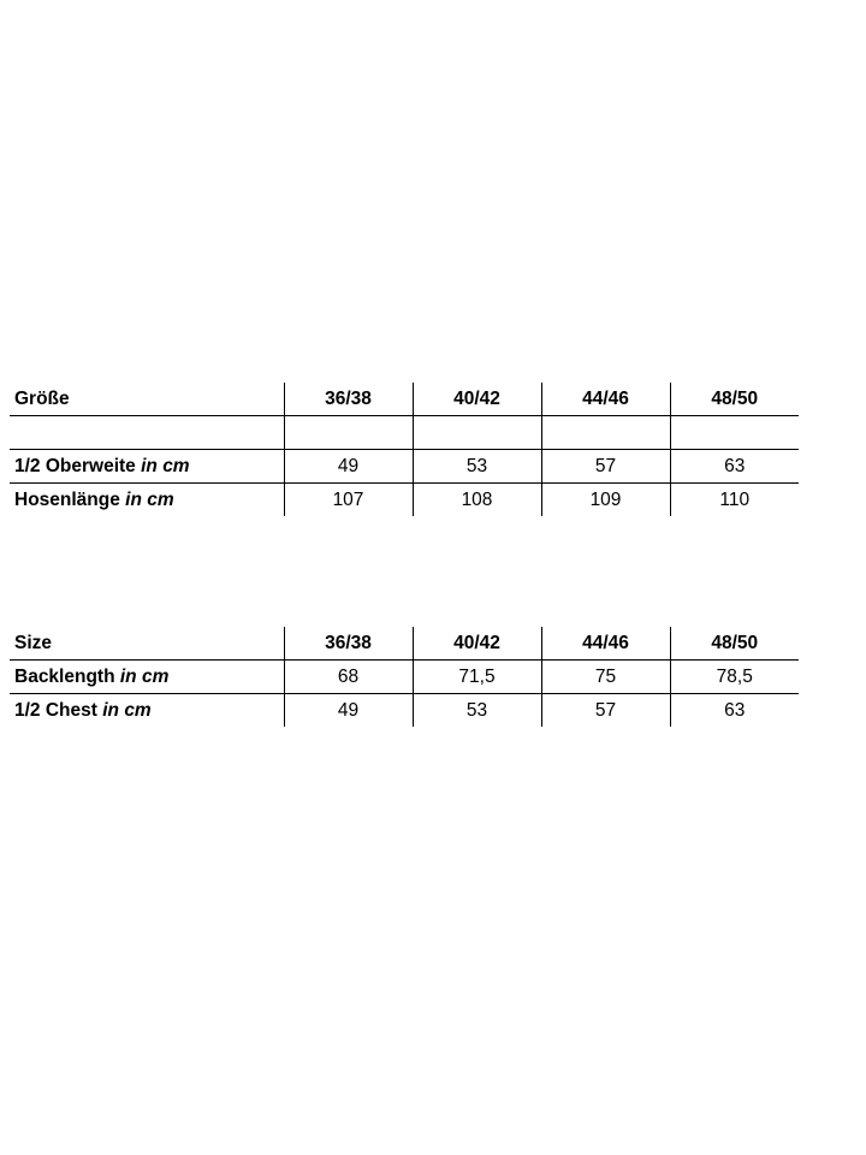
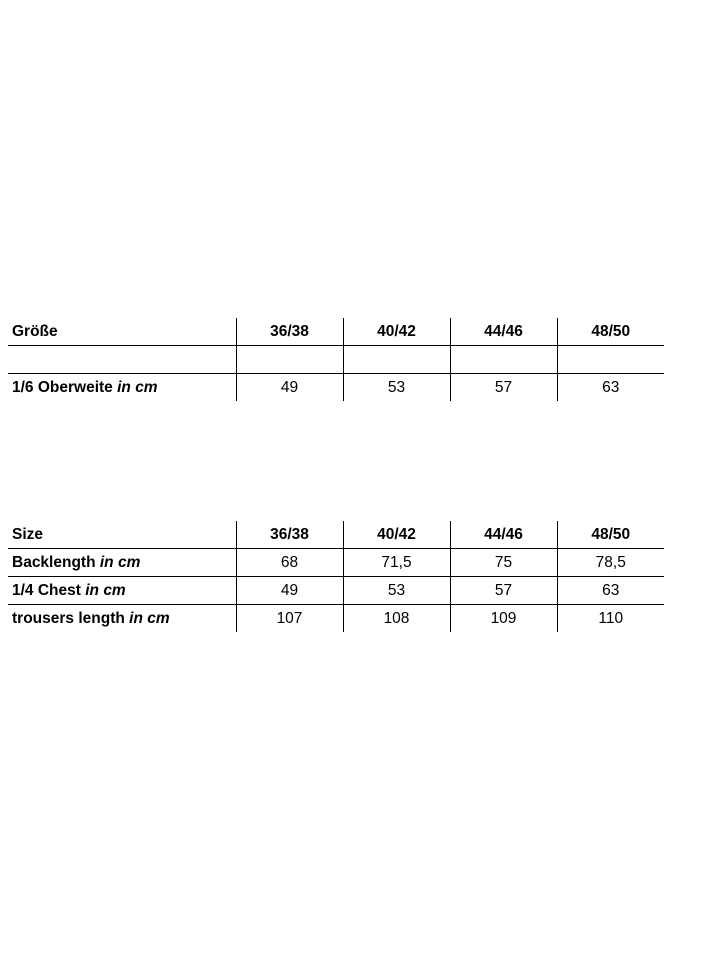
  Größe	36/38	40/42	44/46	48/50
- 1/2 Oberweite in cm	49	53	57	63
+ 1/6 Oberweite in cm	49	53	57	63
- Hosenlänge in cm	107	108	109	110
  Size	36/38	40/42	44/46	48/50
  Backlength in cm	68	71,5	75	78,5
- 1/2 Chest in cm	49	53	57	63
+ 1/4 Chest in cm	49	53	57	63
+ trousers length in cm	107	108	109	110
